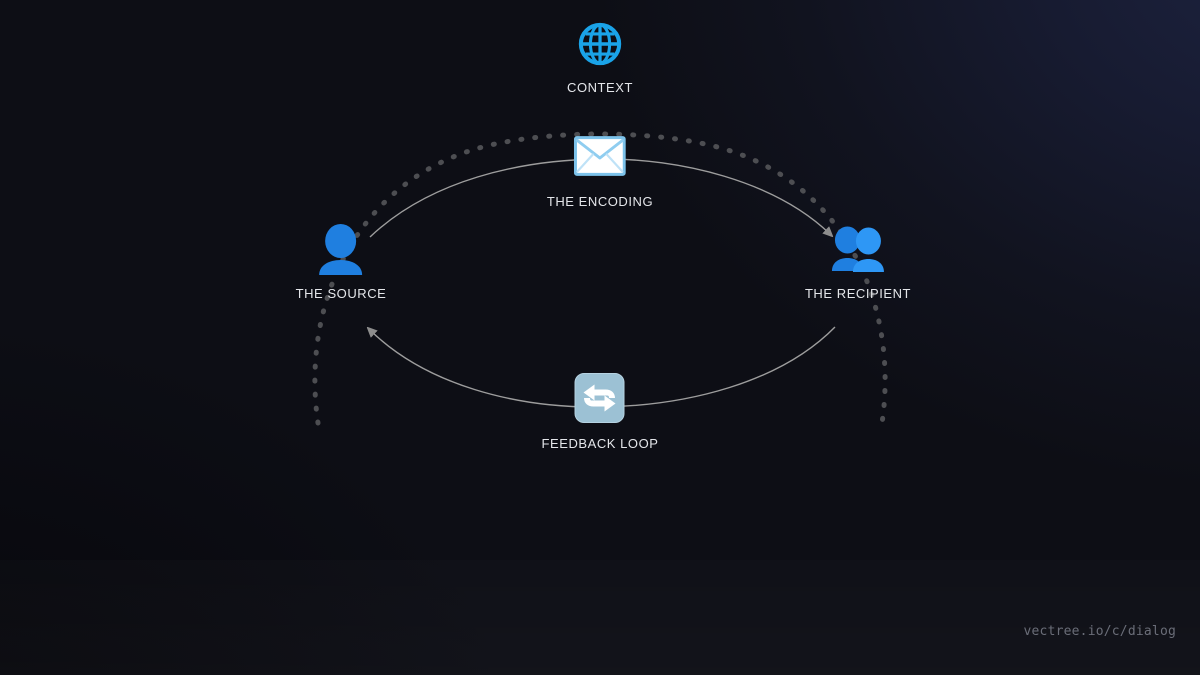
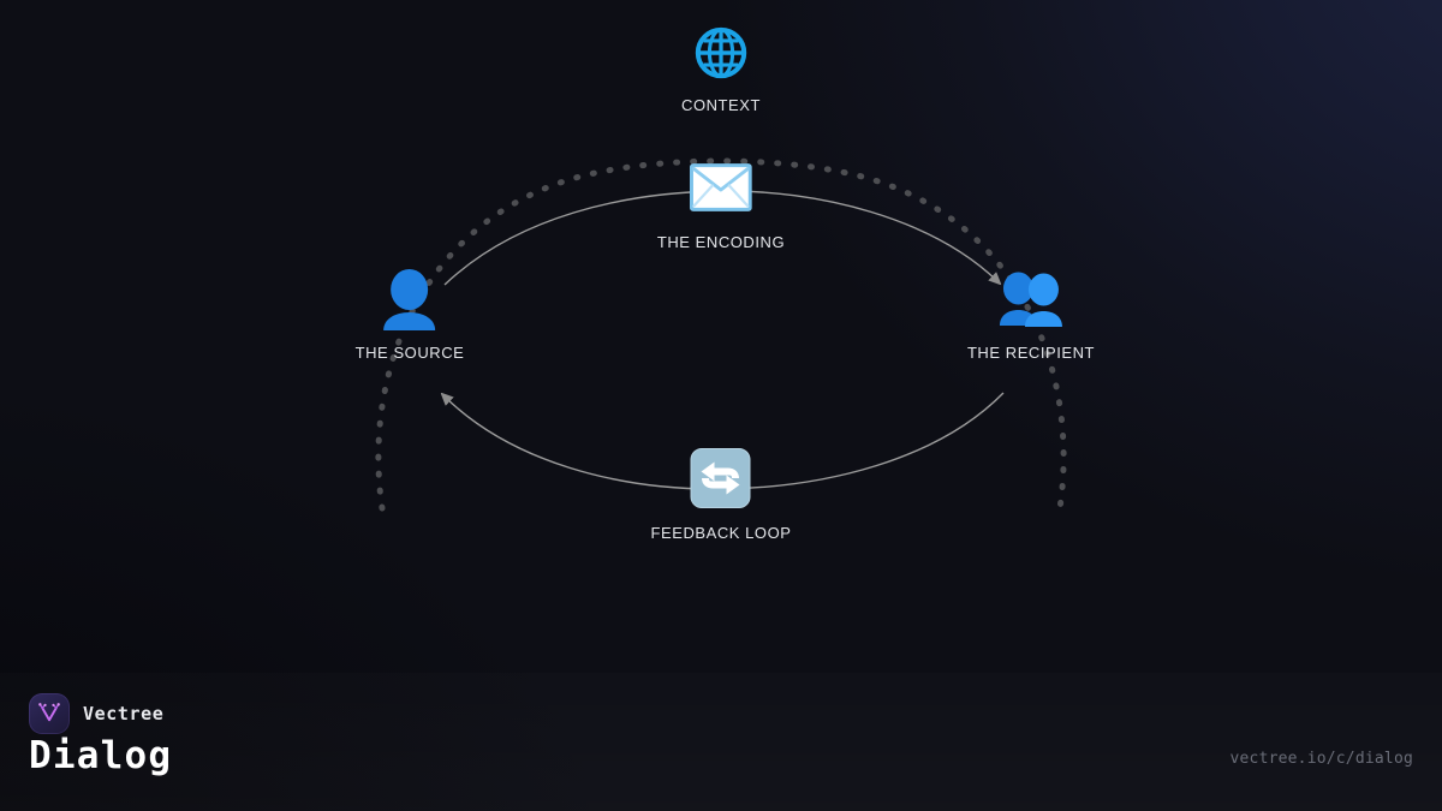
+ Vectree
+ Dialog
  vectree.io/c/dialog
